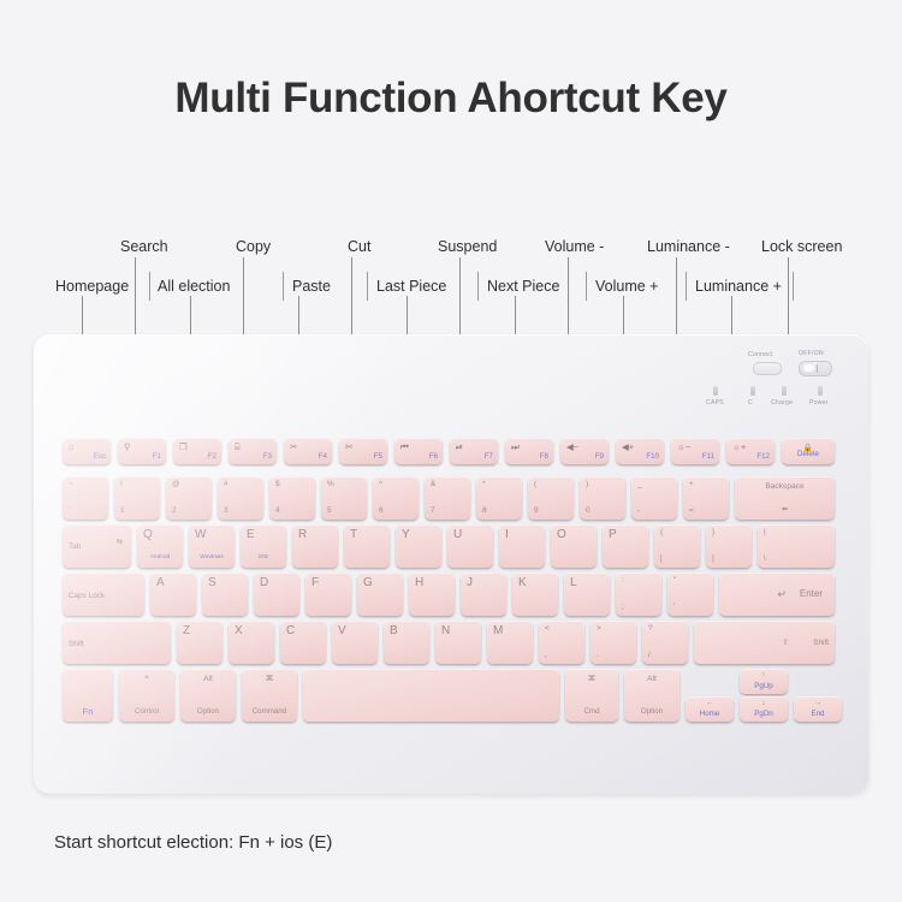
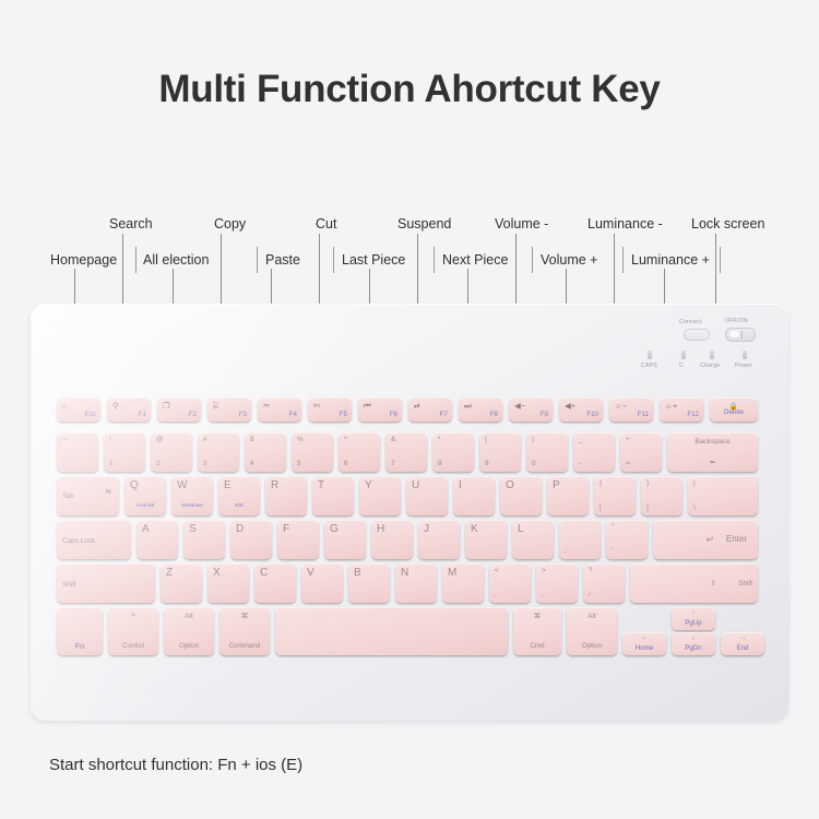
  Multi Function Ahortcut Key
  Search
  Copy
  Cut
  Suspend
  Volume -
  Luminance -
  Lock screen
  Homepage
  All election
  Paste
  Last Piece
  Next Piece
  Volume +
  Luminance +
- Start shortcut election: Fn + ios (E)
+ Start shortcut function: Fn + ios (E)
